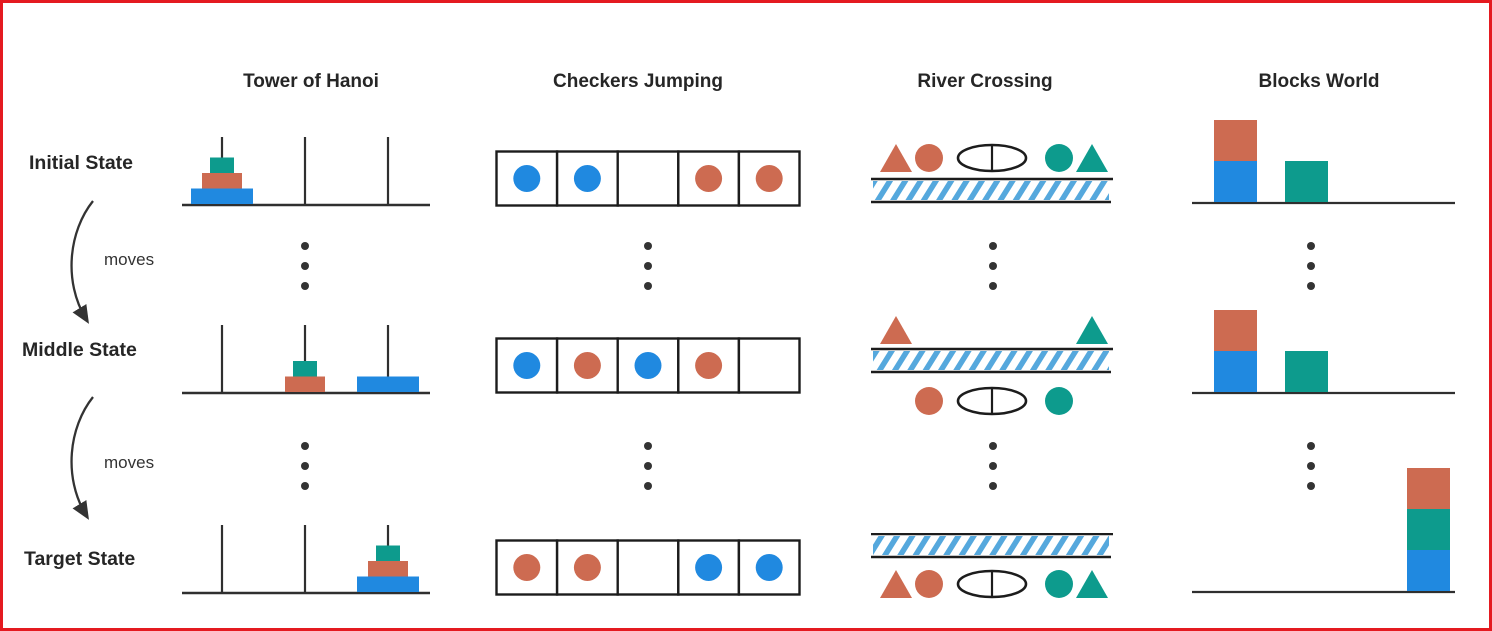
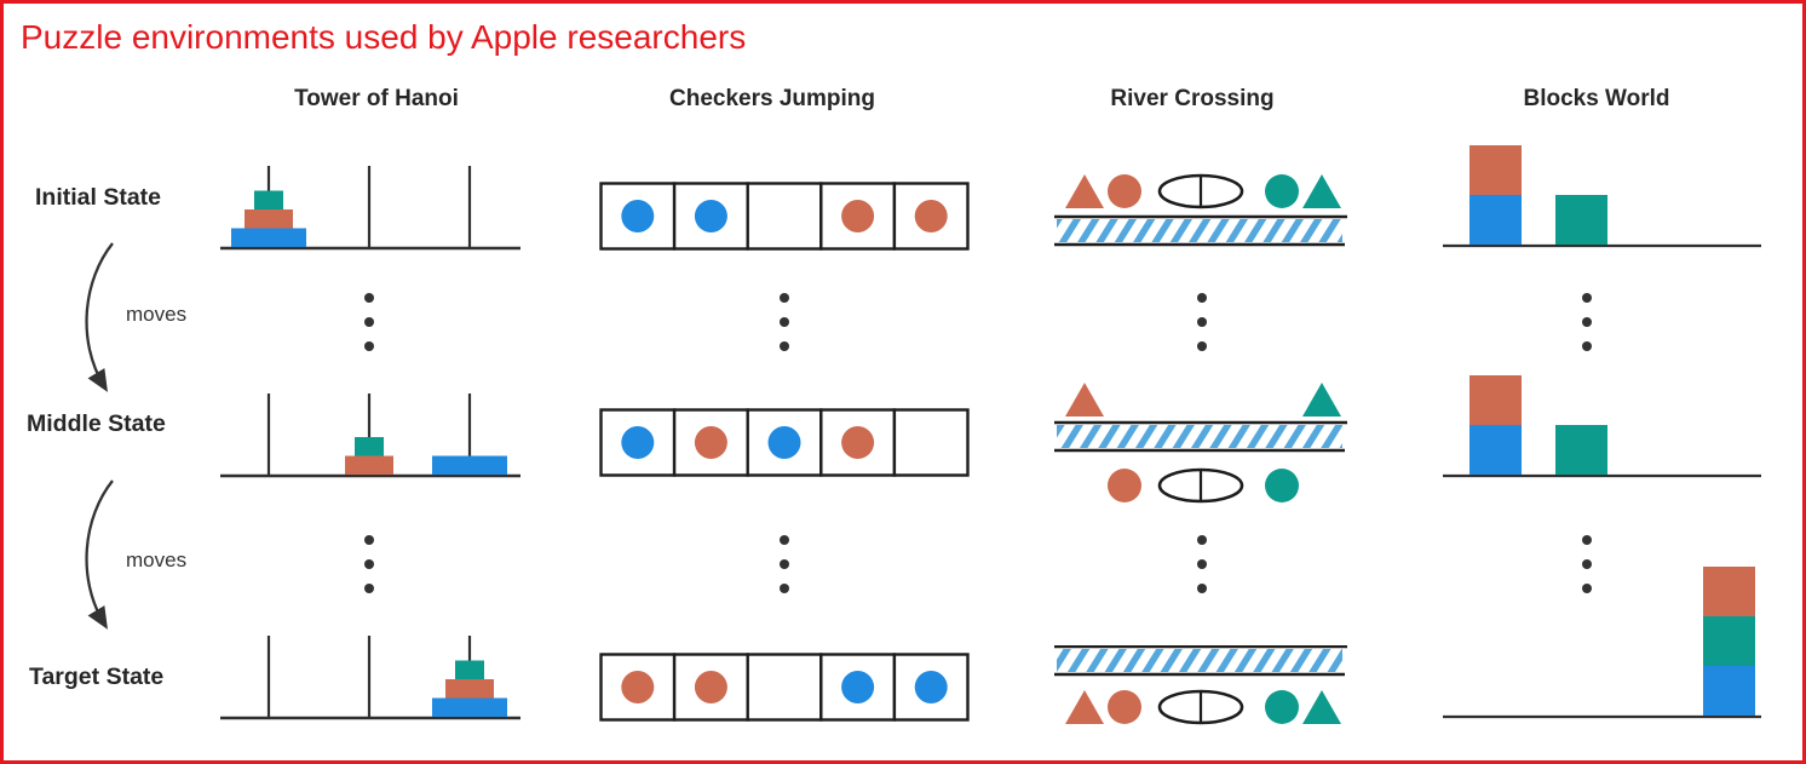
+ Puzzle environments used by Apple researchers
  Tower of Hanoi
  Checkers Jumping
  River Crossing
  Blocks World
  Initial State
  Middle State
  Target State
  moves
  moves
